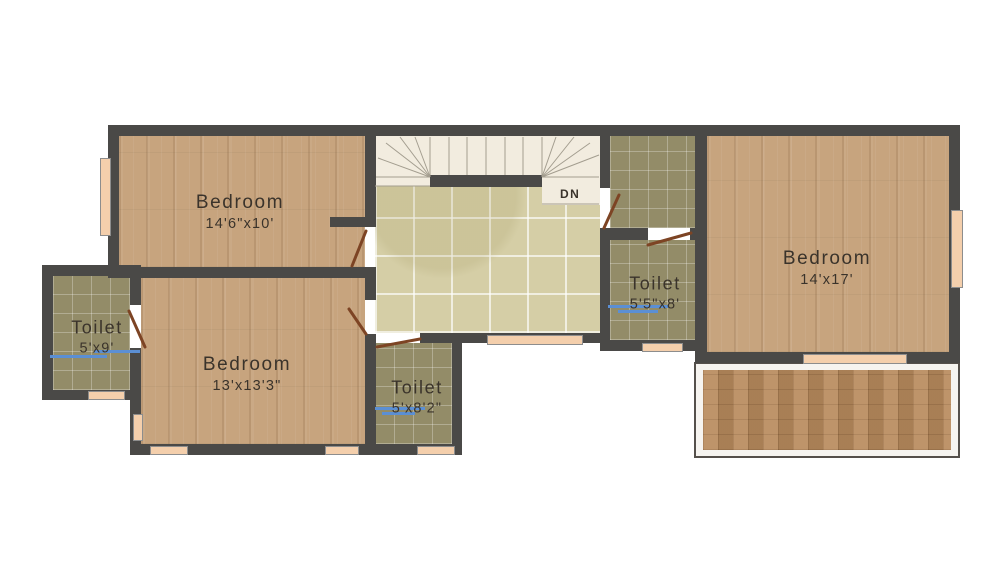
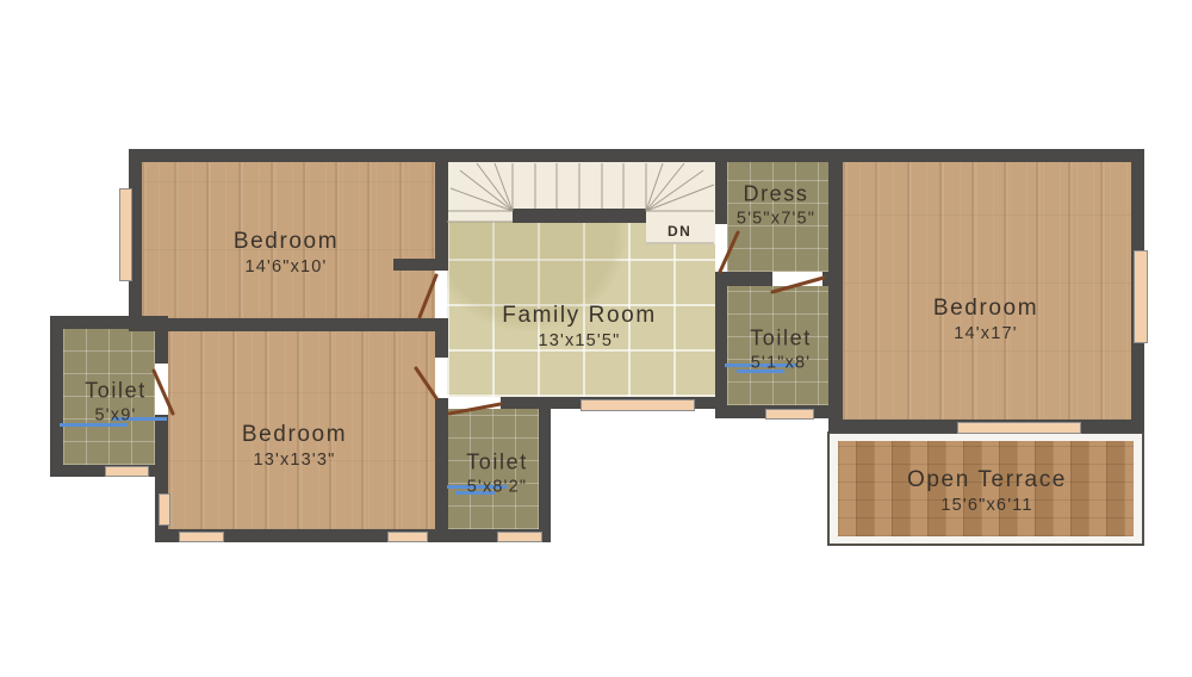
  Bedroom
  14'6"x10'
+ Family Room
+ 13'x15'5"
+ Dress
+ 5'5"x7'5"
  Toilet
- 5'5"x8'
+ 5'1"x8'
  Bedroom
  14'x17'
  Toilet
  5'x9'
  Bedroom
  13'x13'3"
  Toilet
  5'x8'2"
+ Open Terrace
+ 15'6"x6'11
  DN
